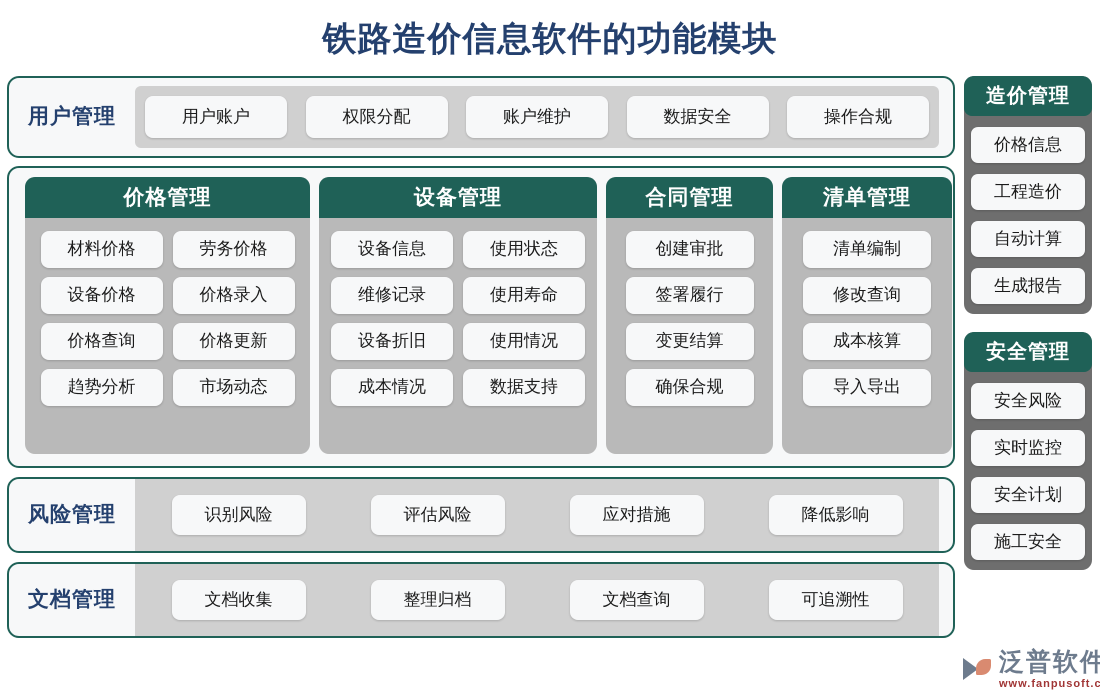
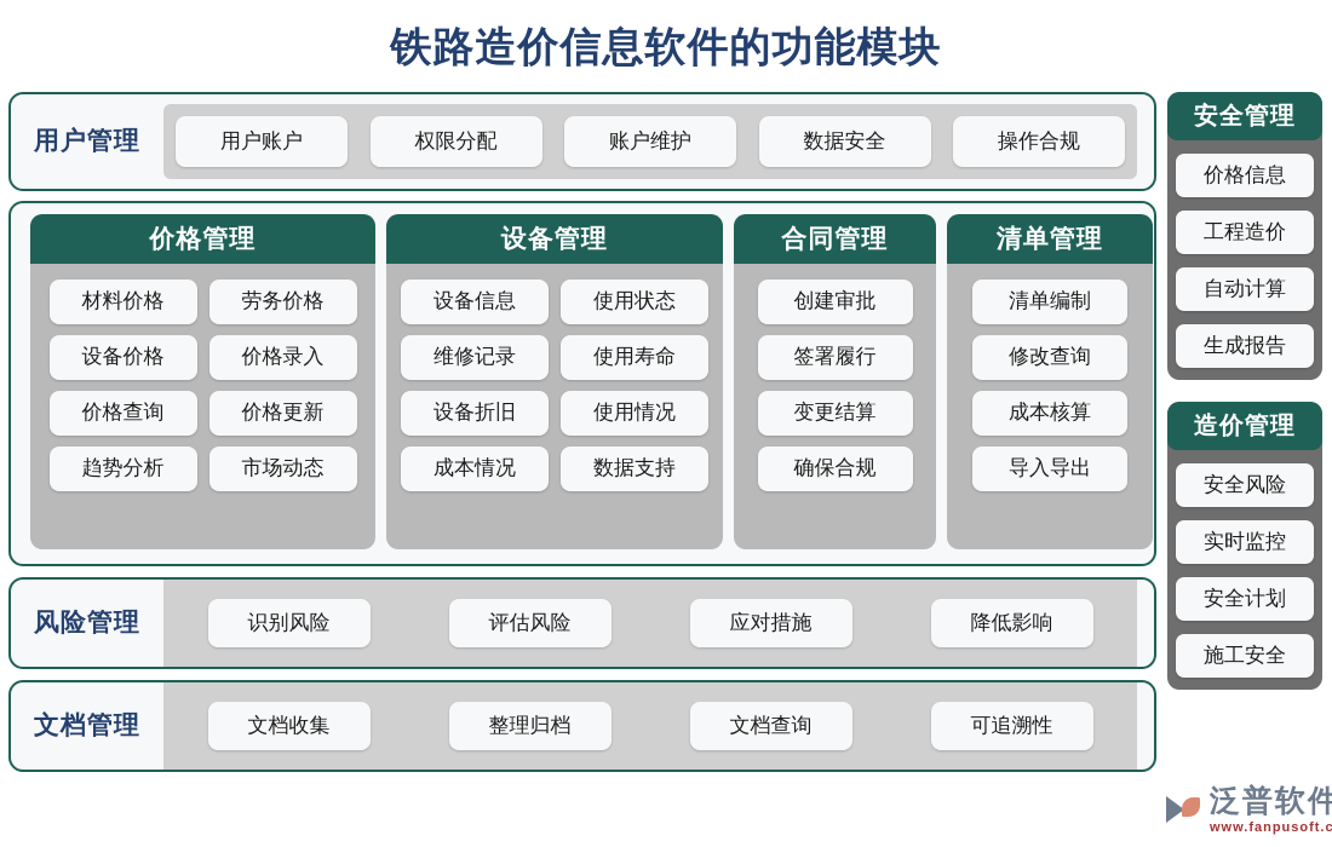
  铁路造价信息软件的功能模块
  用户管理
  用户账户
  权限分配
  账户维护
  数据安全
  操作合规
  价格管理
  材料价格
  劳务价格
  设备价格
  价格录入
  价格查询
  价格更新
  趋势分析
  市场动态
  设备管理
  设备信息
  使用状态
  维修记录
  使用寿命
  设备折旧
  使用情况
  成本情况
  数据支持
  合同管理
  创建审批
  签署履行
  变更结算
  确保合规
  清单管理
  清单编制
  修改查询
  成本核算
  导入导出
  风险管理
  识别风险
  评估风险
  应对措施
  降低影响
  文档管理
  文档收集
  整理归档
  文档查询
  可追溯性
- 造价管理
+ 安全管理
  价格信息
  工程造价
  自动计算
  生成报告
- 安全管理
+ 造价管理
  安全风险
  实时监控
  安全计划
  施工安全
  泛普软件
  www.fanpusoft.c
